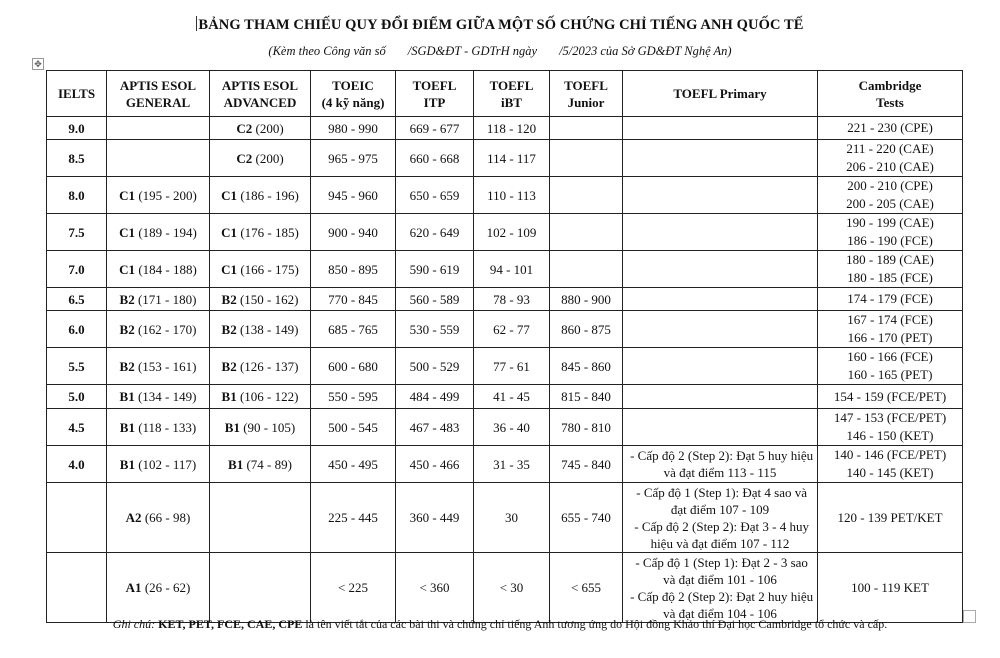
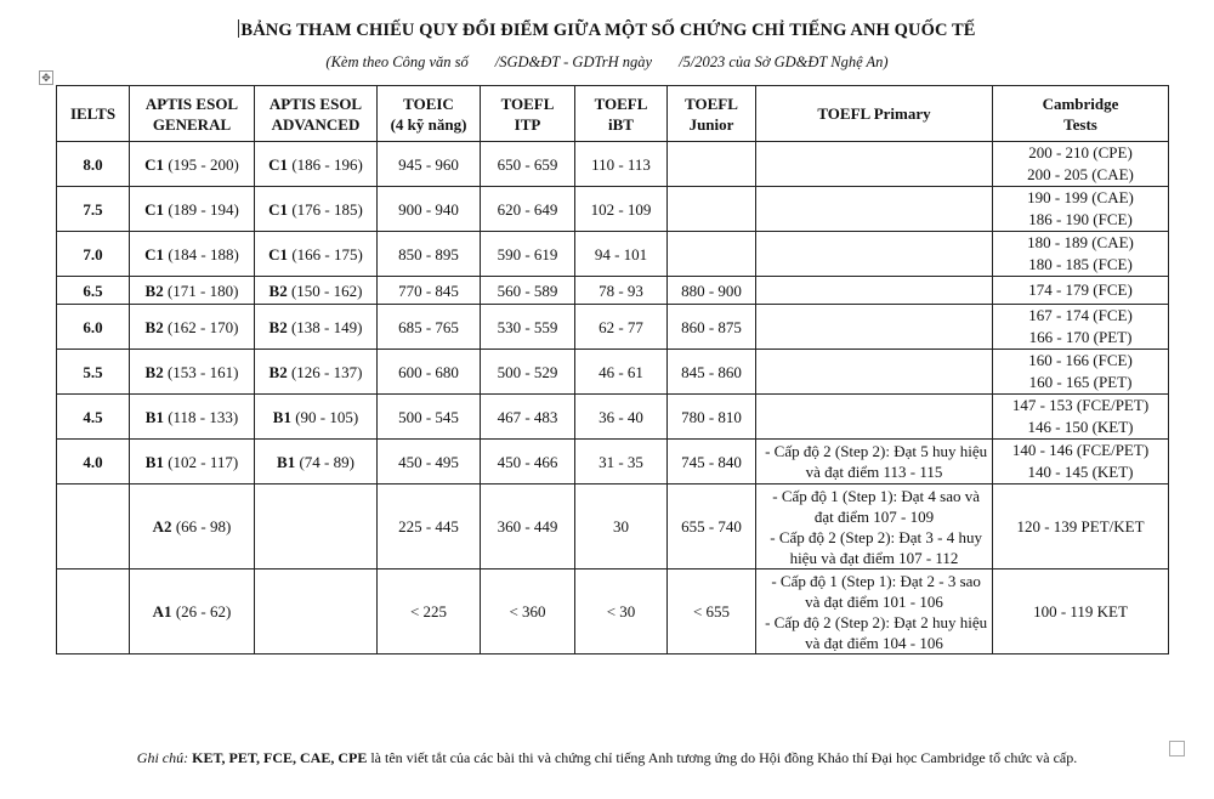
  BẢNG THAM CHIẾU QUY ĐỔI ĐIỂM GIỮA MỘT SỐ CHỨNG CHỈ TIẾNG ANH QUỐC TẾ
  (Kèm theo Công văn số /SGD&ĐT - GDTrH ngày /5/2023 của Sở GD&ĐT Nghệ An)
  ✥
  IELTS	APTIS ESOLGENERAL	APTIS ESOLADVANCED	TOEIC(4 kỹ năng)	TOEFLITP	TOEFLiBT	TOEFLJunior	TOEFL Primary	CambridgeTests
- 9.0		C2 (200)	980 - 990	669 - 677	118 - 120			221 - 230 (CPE)
- 8.5		C2 (200)	965 - 975	660 - 668	114 - 117			211 - 220 (CAE)206 - 210 (CAE)
  8.0	C1 (195 - 200)	C1 (186 - 196)	945 - 960	650 - 659	110 - 113			200 - 210 (CPE)200 - 205 (CAE)
  7.5	C1 (189 - 194)	C1 (176 - 185)	900 - 940	620 - 649	102 - 109			190 - 199 (CAE)186 - 190 (FCE)
  7.0	C1 (184 - 188)	C1 (166 - 175)	850 - 895	590 - 619	94 - 101			180 - 189 (CAE)180 - 185 (FCE)
  6.5	B2 (171 - 180)	B2 (150 - 162)	770 - 845	560 - 589	78 - 93	880 - 900		174 - 179 (FCE)
  6.0	B2 (162 - 170)	B2 (138 - 149)	685 - 765	530 - 559	62 - 77	860 - 875		167 - 174 (FCE)166 - 170 (PET)
- 5.5	B2 (153 - 161)	B2 (126 - 137)	600 - 680	500 - 529	77 - 61	845 - 860		160 - 166 (FCE)160 - 165 (PET)
+ 5.5	B2 (153 - 161)	B2 (126 - 137)	600 - 680	500 - 529	46 - 61	845 - 860		160 - 166 (FCE)160 - 165 (PET)
- 5.0	B1 (134 - 149)	B1 (106 - 122)	550 - 595	484 - 499	41 - 45	815 - 840		154 - 159 (FCE/PET)
  4.5	B1 (118 - 133)	B1 (90 - 105)	500 - 545	467 - 483	36 - 40	780 - 810		147 - 153 (FCE/PET)146 - 150 (KET)
  4.0	B1 (102 - 117)	B1 (74 - 89)	450 - 495	450 - 466	31 - 35	745 - 840	- Cấp độ 2 (Step 2): Đạt 5 huy hiệu và đạt điểm 113 - 115	140 - 146 (FCE/PET)140 - 145 (KET)
  	A2 (66 - 98)		225 - 445	360 - 449	30	655 - 740	- Cấp độ 1 (Step 1): Đạt 4 sao và đạt điểm 107 - 109 - Cấp độ 2 (Step 2): Đạt 3 - 4 huy hiệu và đạt điểm 107 - 112	120 - 139 PET/KET
  	A1 (26 - 62)		< 225	< 360	< 30	< 655	- Cấp độ 1 (Step 1): Đạt 2 - 3 sao và đạt điểm 101 - 106 - Cấp độ 2 (Step 2): Đạt 2 huy hiệu và đạt điểm 104 - 106	100 - 119 KET
  Ghi chú: KET, PET, FCE, CAE, CPE là tên viết tắt của các bài thi và chứng chỉ tiếng Anh tương ứng do Hội đồng Khảo thí Đại học Cambridge tổ chức và cấp.
